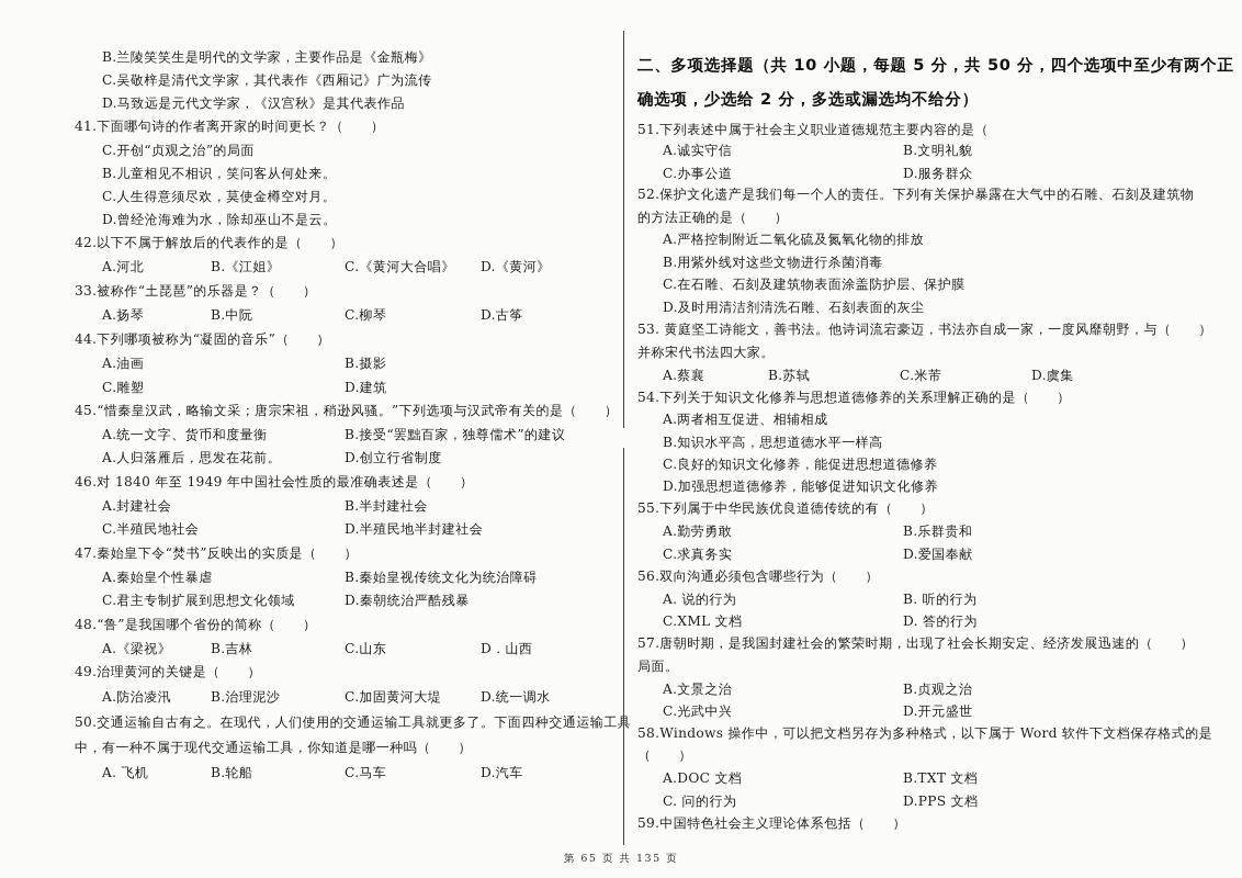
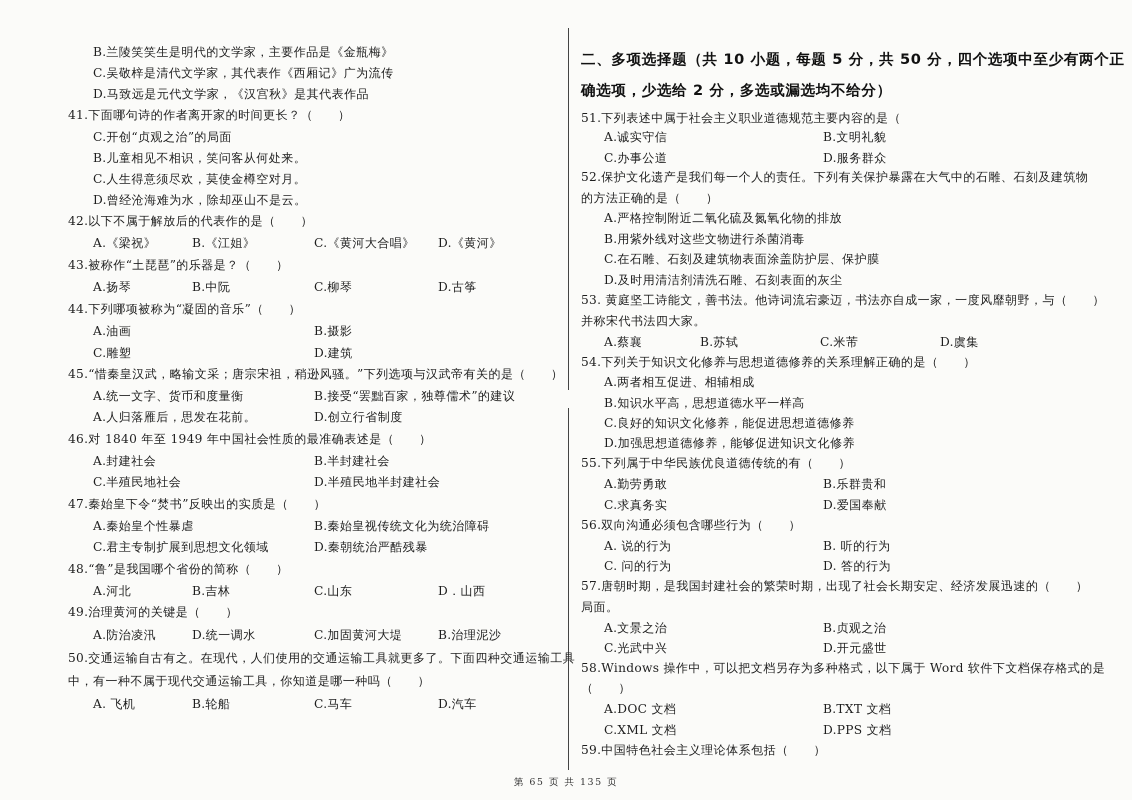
  B.兰陵笑笑生是明代的文学家，主要作品是《金瓶梅》
  C.吴敬梓是清代文学家，其代表作《西厢记》广为流传
  D.马致远是元代文学家，《汉宫秋》是其代表作品
  41.下面哪句诗的作者离开家的时间更长？（ ）
  C.开创“贞观之治”的局面
  B.儿童相见不相识，笑问客从何处来。
  C.人生得意须尽欢，莫使金樽空对月。
  D.曾经沧海难为水，除却巫山不是云。
  42.以下不属于解放后的代表作的是（ ）
- A.河北
+ A.《梁祝》
  B.《江姐》
  C.《黄河大合唱》
  D.《黄河》
- 33.被称作“土琵琶”的乐器是？（ ）
+ 43.被称作“土琵琶”的乐器是？（ ）
  A.扬琴
  B.中阮
  C.柳琴
  D.古筝
  44.下列哪项被称为“凝固的音乐”（ ）
  A.油画
  B.摄影
  C.雕塑
  D.建筑
  45.“惜秦皇汉武，略输文采；唐宗宋祖，稍逊风骚。”下列选项与汉武帝有关的是（ ）
  A.统一文字、货币和度量衡
  B.接受“罢黜百家，独尊儒术”的建议
  A.人归落雁后，思发在花前。
  D.创立行省制度
  46.对 1840 年至 1949 年中国社会性质的最准确表述是（ ）
  A.封建社会
  B.半封建社会
  C.半殖民地社会
  D.半殖民地半封建社会
  47.秦始皇下令“焚书”反映出的实质是（ ）
  A.秦始皇个性暴虐
  B.秦始皇视传统文化为统治障碍
  C.君主专制扩展到思想文化领域
  D.秦朝统治严酷残暴
  48.“鲁”是我国哪个省份的简称（ ）
- A.《梁祝》
+ A.河北
  B.吉林
  C.山东
  D．山西
  49.治理黄河的关键是（ ）
  A.防治凌汛
- B.治理泥沙
+ D.统一调水
  C.加固黄河大堤
- D.统一调水
+ B.治理泥沙
  50.交通运输自古有之。在现代，人们使用的交通运输工具就更多了。下面四种交通运输工具
  中，有一种不属于现代交通运输工具，你知道是哪一种吗（ ）
  A. 飞机
  B.轮船
  C.马车
  D.汽车
  二、多项选择题（共 10 小题，每题 5 分，共 50 分，四个选项中至少有两个正
  确选项，少选给 2 分，多选或漏选均不给分）
  51.下列表述中属于社会主义职业道德规范主要内容的是（
  A.诚实守信
  B.文明礼貌
  C.办事公道
  D.服务群众
  52.保护文化遗产是我们每一个人的责任。下列有关保护暴露在大气中的石雕、石刻及建筑物
  的方法正确的是（ ）
  A.严格控制附近二氧化硫及氮氧化物的排放
  B.用紫外线对这些文物进行杀菌消毒
  C.在石雕、石刻及建筑物表面涂盖防护层、保护膜
  D.及时用清洁剂清洗石雕、石刻表面的灰尘
  53. 黄庭坚工诗能文，善书法。他诗词流宕豪迈，书法亦自成一家，一度风靡朝野，与（ ）
  并称宋代书法四大家。
  A.蔡襄
  B.苏轼
  C.米芾
  D.虞集
  54.下列关于知识文化修养与思想道德修养的关系理解正确的是（ ）
  A.两者相互促进、相辅相成
  B.知识水平高，思想道德水平一样高
  C.良好的知识文化修养，能促进思想道德修养
  D.加强思想道德修养，能够促进知识文化修养
  55.下列属于中华民族优良道德传统的有（ ）
  A.勤劳勇敢
  B.乐群贵和
  C.求真务实
  D.爱国奉献
  56.双向沟通必须包含哪些行为（ ）
  A. 说的行为
  B. 听的行为
- C.XML 文档
+ C. 问的行为
  D. 答的行为
  57.唐朝时期，是我国封建社会的繁荣时期，出现了社会长期安定、经济发展迅速的（ ）
  局面。
  A.文景之治
  B.贞观之治
  C.光武中兴
  D.开元盛世
  58.Windows 操作中，可以把文档另存为多种格式，以下属于 Word 软件下文档保存格式的是
  （ ）
  A.DOC 文档
  B.TXT 文档
- C. 问的行为
+ C.XML 文档
  D.PPS 文档
  59.中国特色社会主义理论体系包括（ ）
  第 65 页 共 135 页
